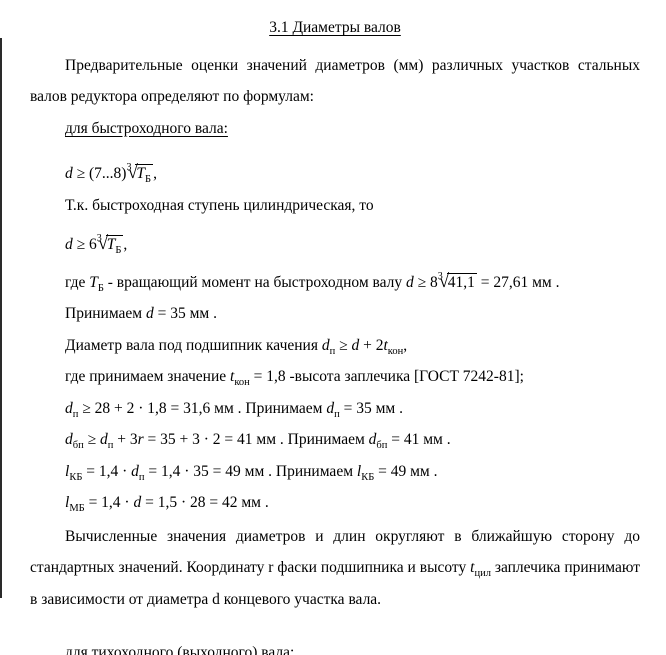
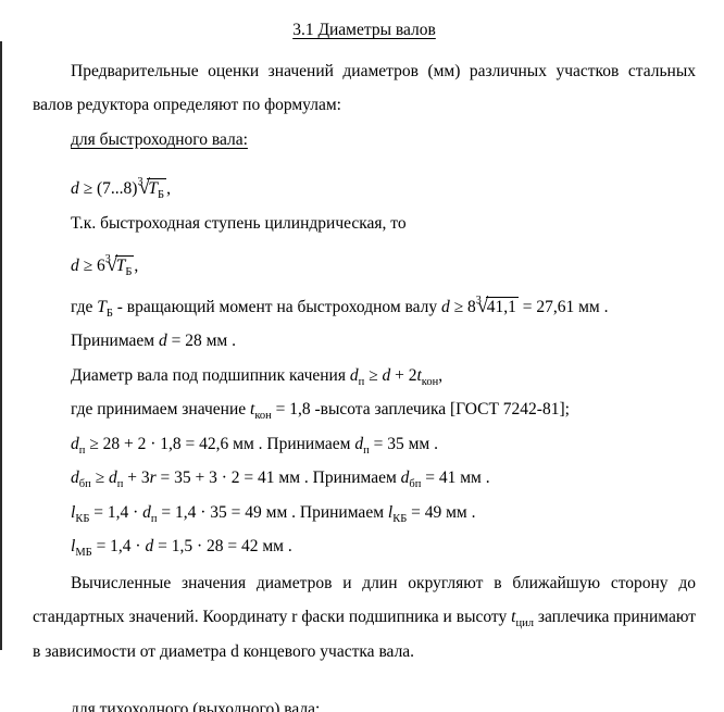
  3.1 Диаметры валов
  Предварительные оценки значений диаметров (мм) различных участков стальных валов редуктора определяют по формулам:
  для быстроходного вала:
  d ≥ (7...8)3√TБ,
  Т.к. быстроходная ступень цилиндрическая, то
  d ≥ 63√TБ,
  где TБ - вращающий момент на быстроходном валу d ≥ 83√41,1 = 27,61 мм .
- Принимаем d = 35 мм .
+ Принимаем d = 28 мм .
  Диаметр вала под подшипник качения dп ≥ d + 2tкон,
  где принимаем значение tкон = 1,8 -высота заплечика [ГОСТ 7242-81];
- dп ≥ 28 + 2 · 1,8 = 31,6 мм . Принимаем dп = 35 мм .
+ dп ≥ 28 + 2 · 1,8 = 42,6 мм . Принимаем dп = 35 мм .
  dбп ≥ dп + 3r = 35 + 3 · 2 = 41 мм . Принимаем dбп = 41 мм .
  lКБ = 1,4 · dп = 1,4 · 35 = 49 мм . Принимаем lКБ = 49 мм .
  lМБ = 1,4 · d = 1,5 · 28 = 42 мм .
  Вычисленные значения диаметров и длин округляют в ближайшую сторону до стандартных значений. Координату r фаски подшипника и высоту tцил заплечика принимают в зависимости от диаметра d концевого участка вала.
  для тихоходного (выходного) вала:
